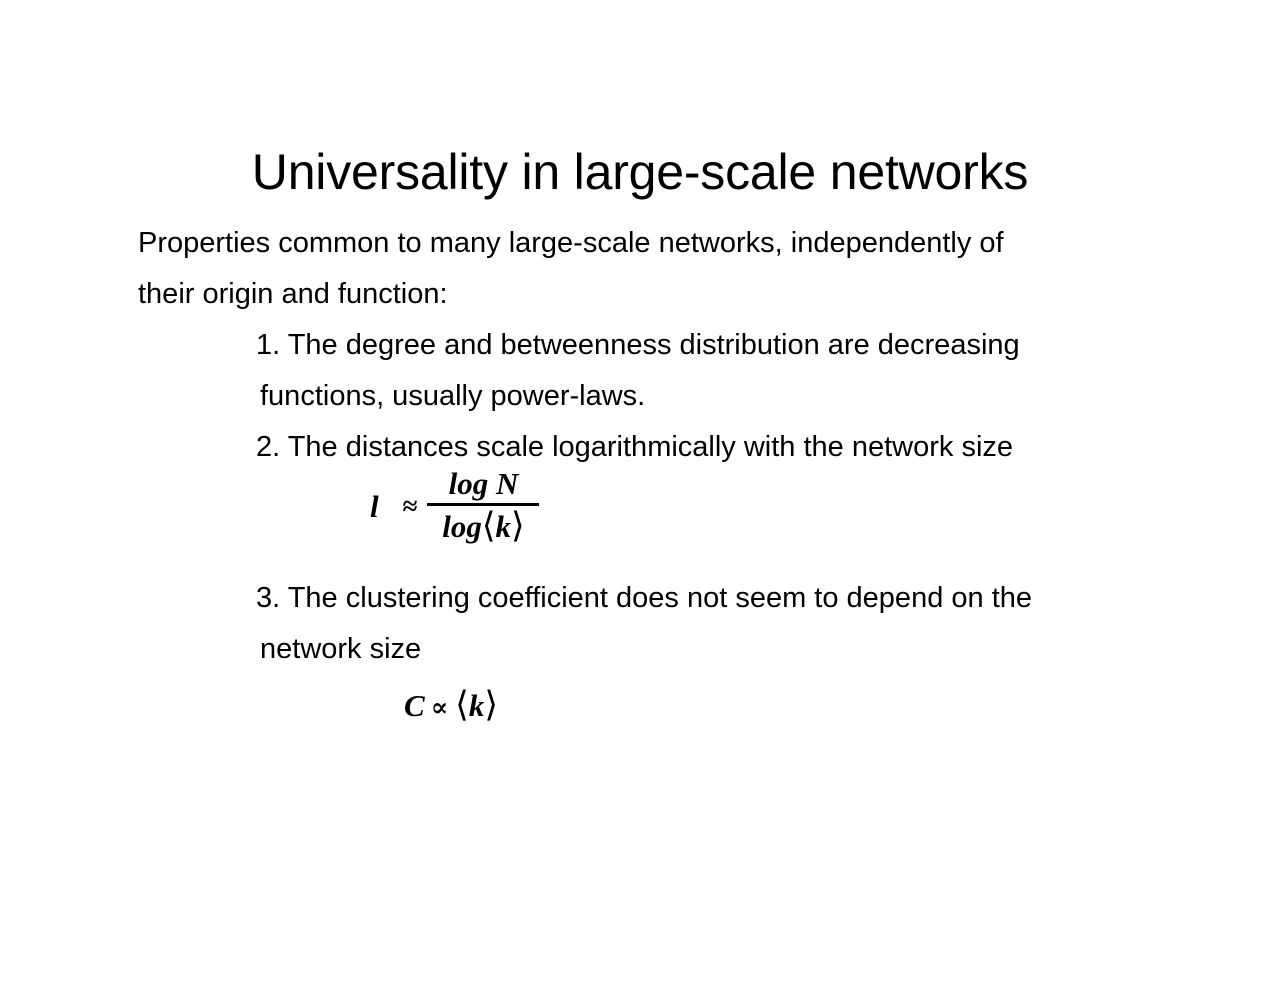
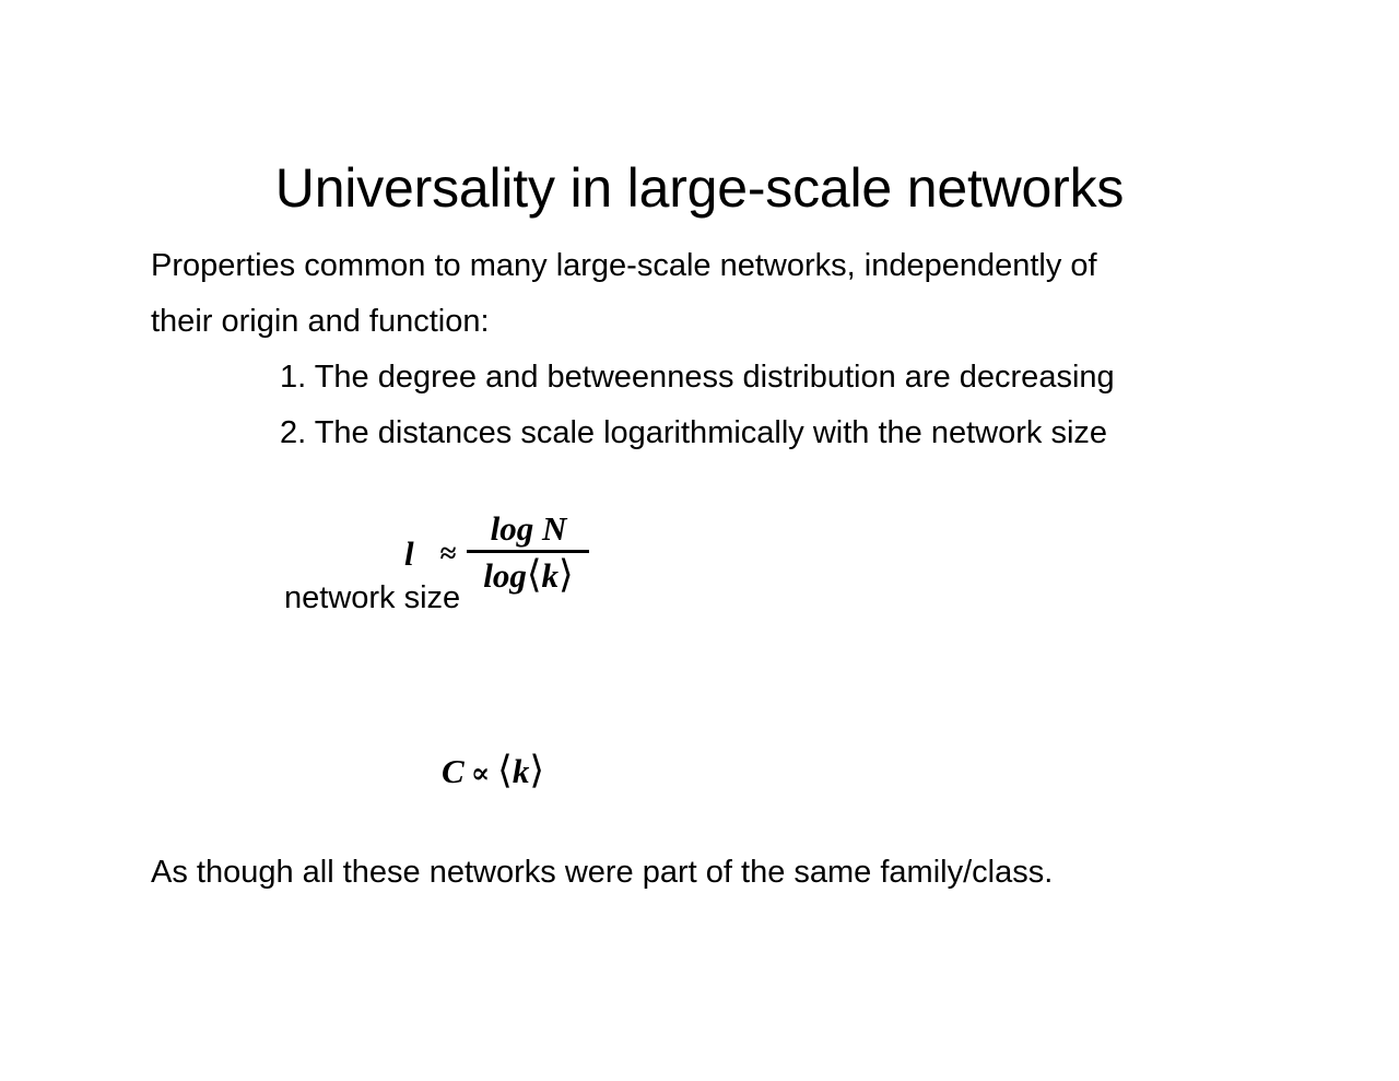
  Universality in large-scale networks
  Properties common to many large-scale networks, independently of
  their origin and function:
  1. The degree and betweenness distribution are decreasing
- functions, usually power-laws.
  2. The distances scale logarithmically with the network size
- 3. The clustering coefficient does not seem to depend on the
  network size
  l
  ≈
  log N
  log⟨k⟩
  C ∝ ⟨k⟩
+ As though all these networks were part of the same family/class.
